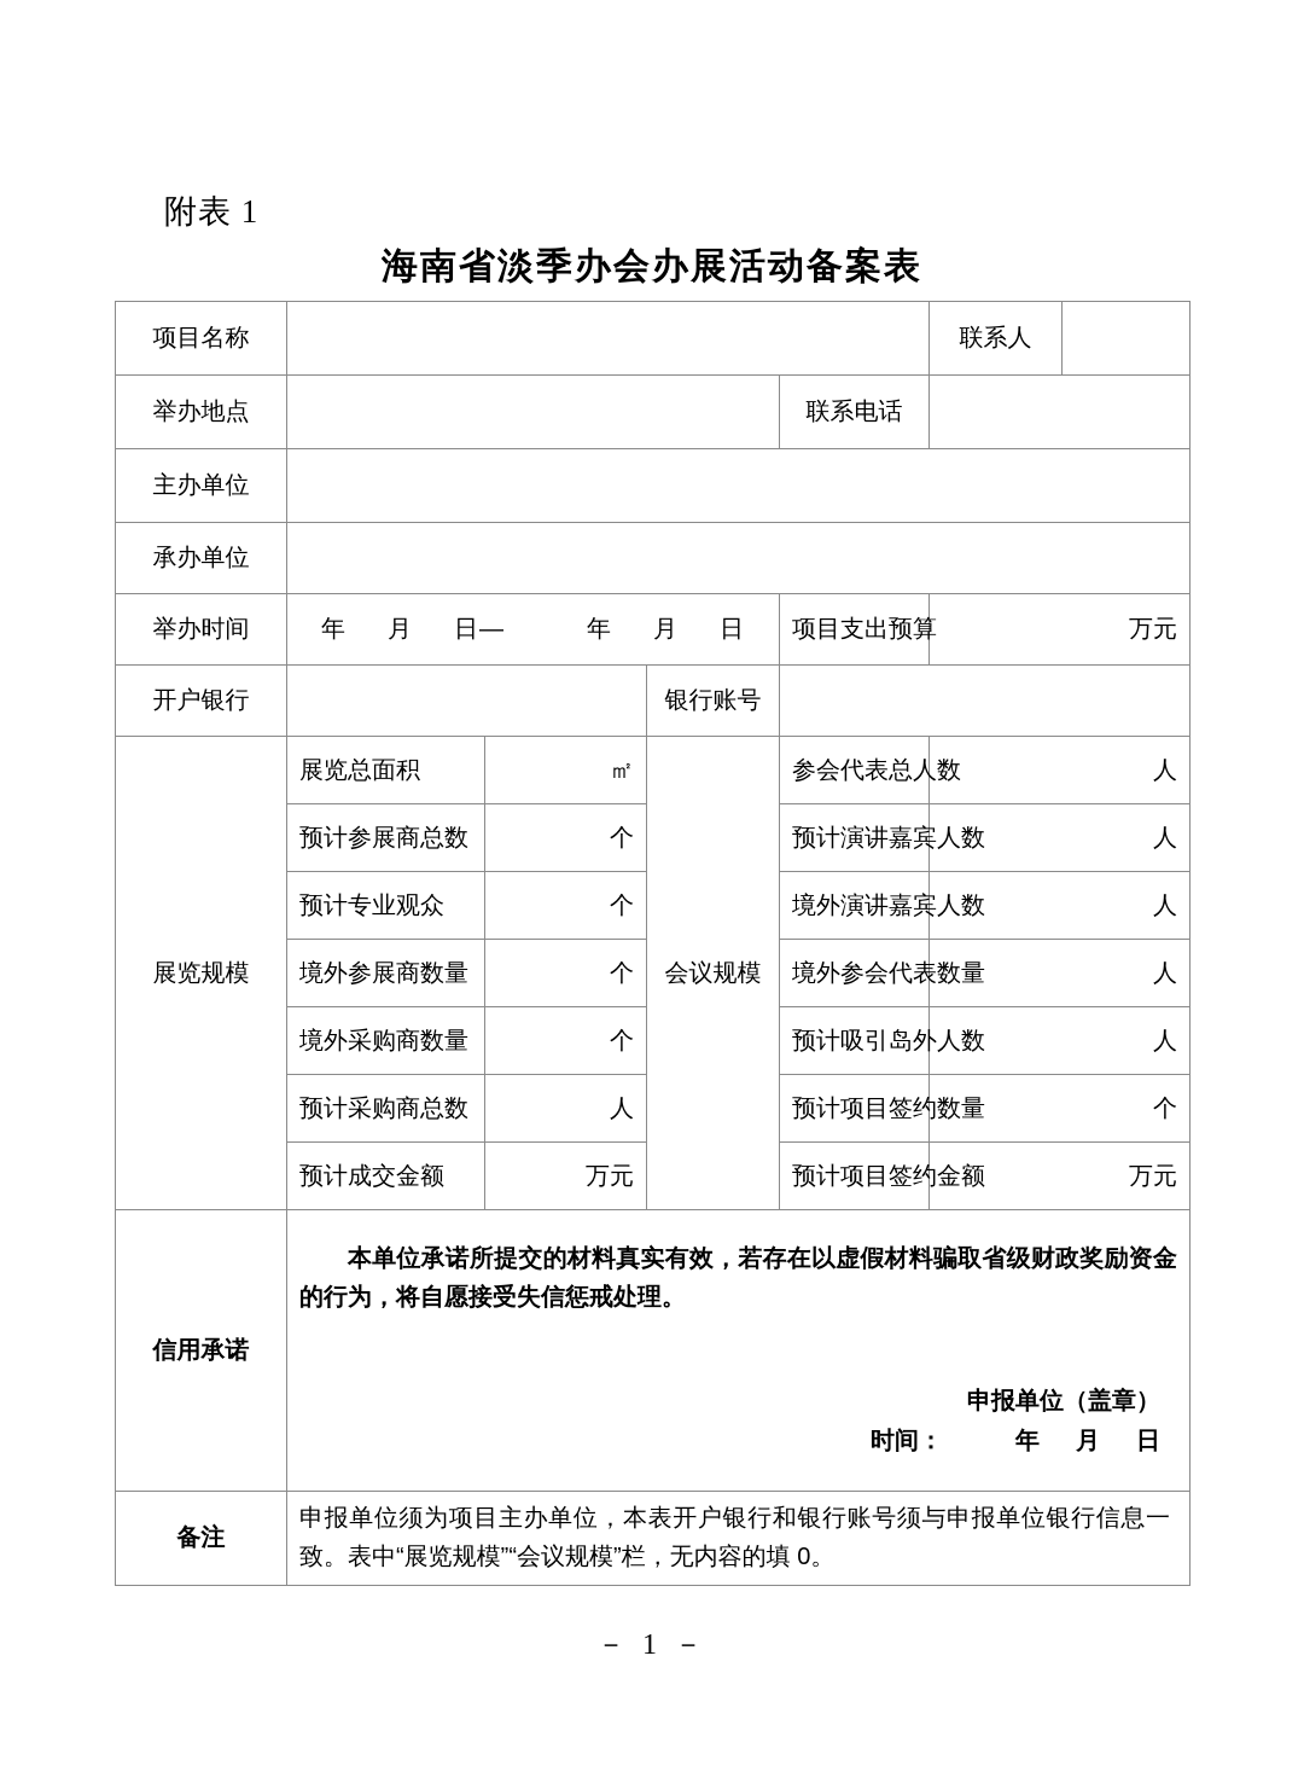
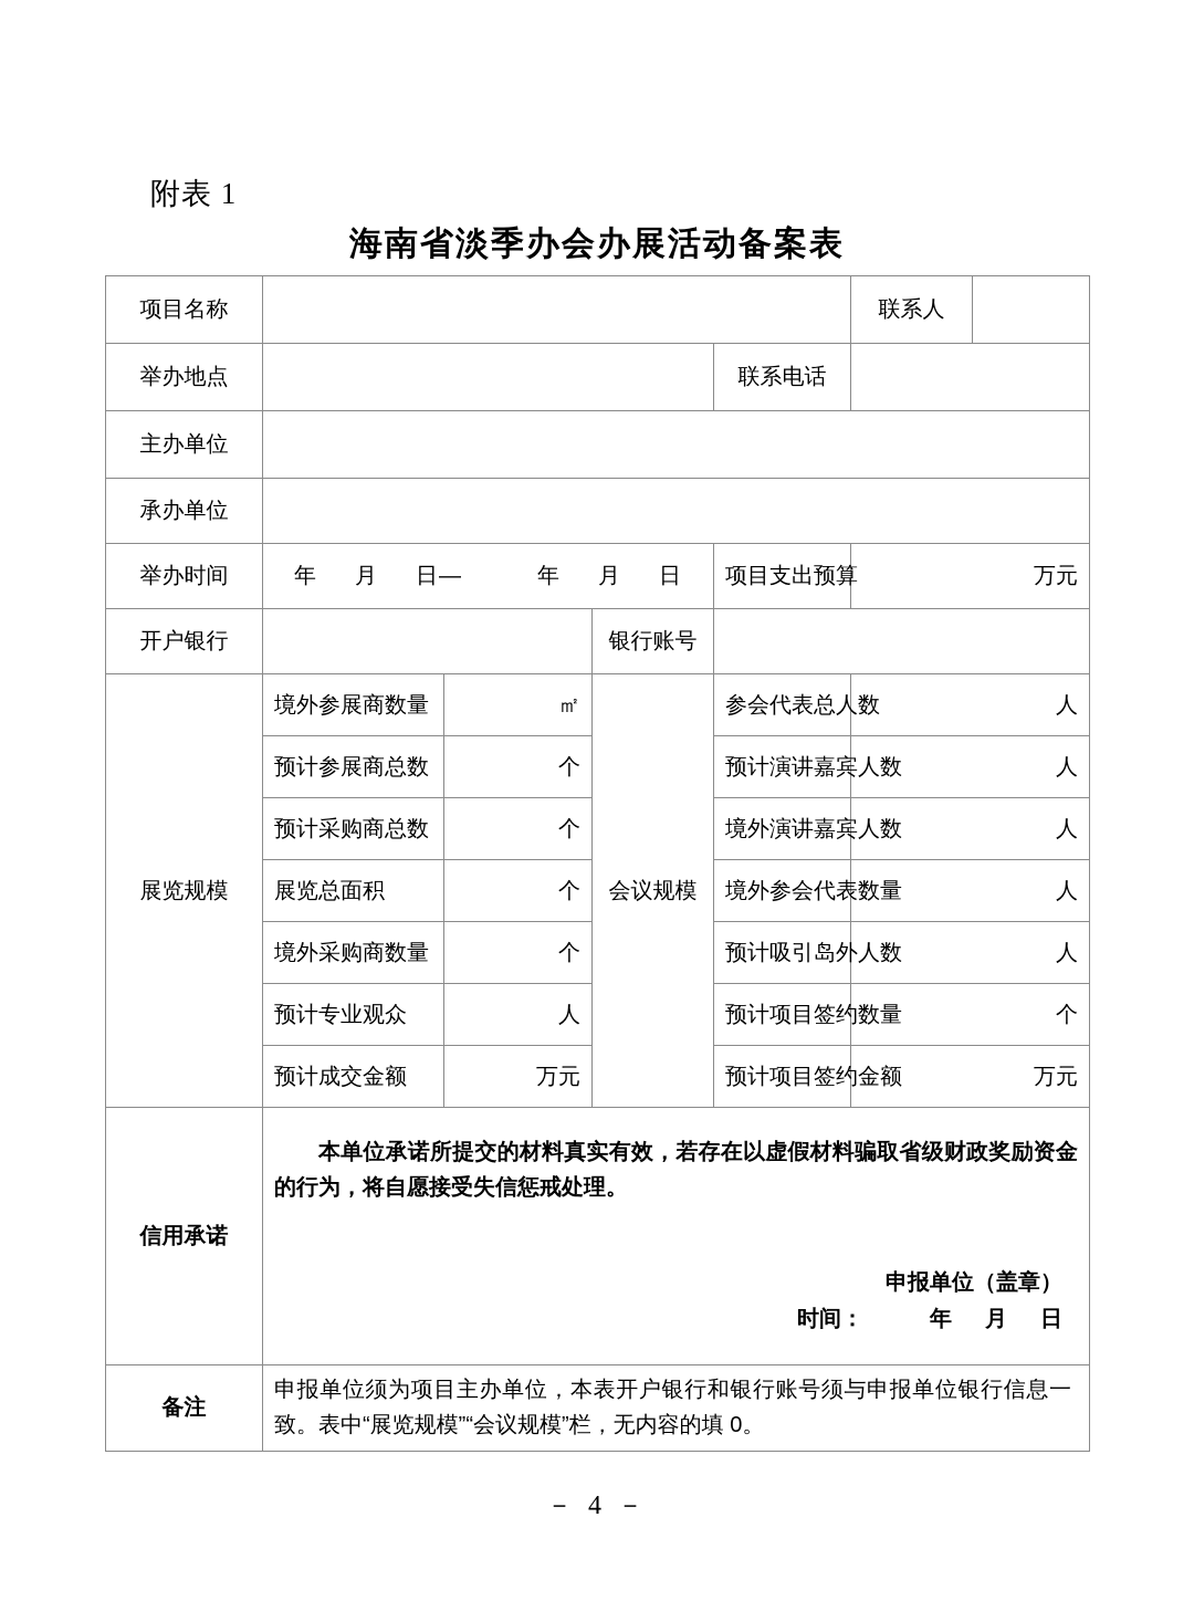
  附表 1
  海南省淡季办会办展活动备案表
  项目名称		联系人
  举办地点		联系电话
  主办单位
  承办单位
  举办时间	年 月 日— 年 月 日	项目支出预算	万元
  开户银行		银行账号
- 展览规模	展览总面积	㎡	会议规模	参会代表总人数	人
+ 展览规模	境外参展商数量	㎡	会议规模	参会代表总人数	人
  预计参展商总数	个	预计演讲嘉宾人数	人
- 预计专业观众	个	境外演讲嘉宾人数	人
+ 预计采购商总数	个	境外演讲嘉宾人数	人
- 境外参展商数量	个	境外参会代表数量	人
+ 展览总面积	个	境外参会代表数量	人
  境外采购商数量	个	预计吸引岛外人数	人
- 预计采购商总数	人	预计项目签约数量	个
+ 预计专业观众	人	预计项目签约数量	个
  预计成交金额	万元	预计项目签约金额	万元
  信用承诺	本单位承诺所提交的材料真实有效，若存在以虚假材料骗取省级财政奖励资金的行为，将自愿接受失信惩戒处理。 申报单位（盖章） 时间： 年 月 日
  备注	申报单位须为项目主办单位，本表开户银行和银行账号须与申报单位银行信息一致。表中“展览规模”“会议规模”栏，无内容的填 0。
- － 1 －
+ － 4 －
